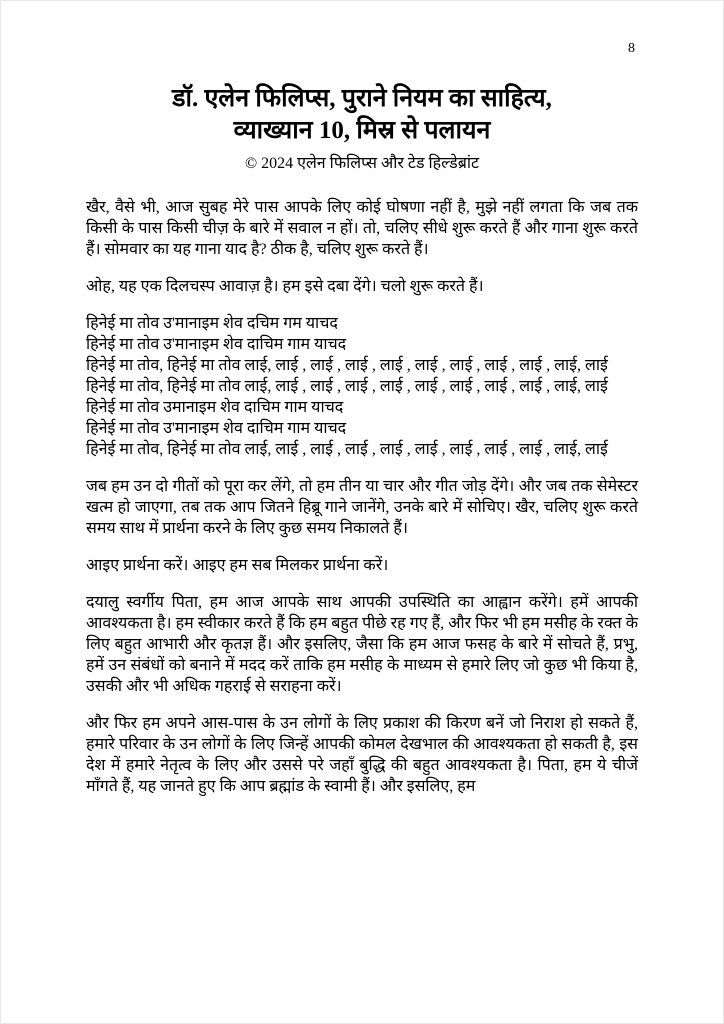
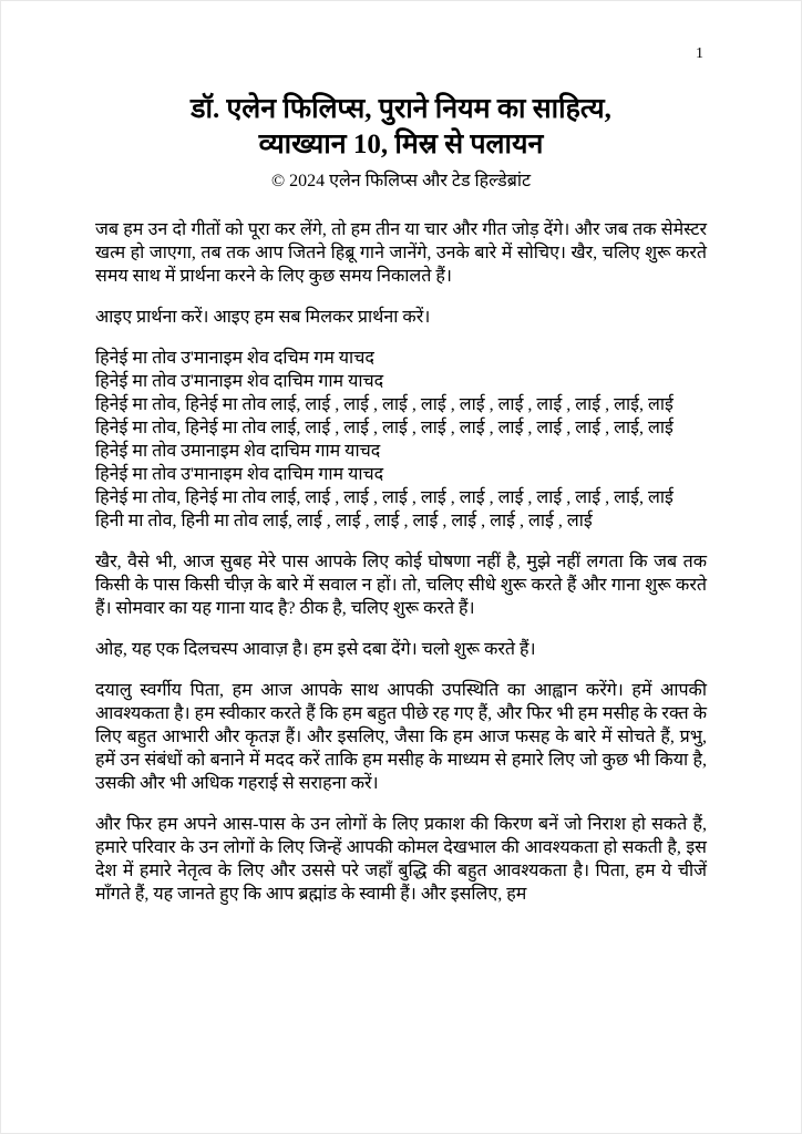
- 8
+ 1
  डॉ. एलेन फिलिप्स, पुराने नियम का साहित्य,
  व्याख्यान 10, मिस्र से पलायन
  © 2024 एलेन फिलिप्स और टेड हिल्डेब्रांट
- खैर, वैसे भी, आज सुबह मेरे पास आपके लिए कोई घोषणा नहीं है, मुझे नहीं लगता कि जब तक किसी के पास किसी चीज़ के बारे में सवाल न हों। तो, चलिए सीधे शुरू करते हैं और गाना शुरू करते हैं। सोमवार का यह गाना याद है? ठीक है, चलिए शुरू करते हैं।
+ जब हम उन दो गीतों को पूरा कर लेंगे, तो हम तीन या चार और गीत जोड़ देंगे। और जब तक सेमेस्टर खत्म हो जाएगा, तब तक आप जितने हिब्रू गाने जानेंगे, उनके बारे में सोचिए। खैर, चलिए शुरू करते समय साथ में प्रार्थना करने के लिए कुछ समय निकालते हैं।
- ओह, यह एक दिलचस्प आवाज़ है। हम इसे दबा देंगे। चलो शुरू करते हैं।
+ आइए प्रार्थना करें। आइए हम सब मिलकर प्रार्थना करें।
  हिनेई मा तोव उ'मानाइम शेव दचिम गम याचद
  हिनेई मा तोव उ'मानाइम शेव दाचिम गाम याचद
  हिनेई मा तोव, हिनेई मा तोव लाई, लाई , लाई , लाई , लाई , लाई , लाई , लाई , लाई , लाई, लाई
  हिनेई मा तोव, हिनेई मा तोव लाई, लाई , लाई , लाई , लाई , लाई , लाई , लाई , लाई , लाई, लाई
  हिनेई मा तोव उमानाइम शेव दाचिम गाम याचद
  हिनेई मा तोव उ'मानाइम शेव दाचिम गाम याचद
  हिनेई मा तोव, हिनेई मा तोव लाई, लाई , लाई , लाई , लाई , लाई , लाई , लाई , लाई , लाई, लाई
+ हिनी मा तोव, हिनी मा तोव लाई, लाई , लाई , लाई , लाई , लाई , लाई , लाई , लाई
- जब हम उन दो गीतों को पूरा कर लेंगे, तो हम तीन या चार और गीत जोड़ देंगे। और जब तक सेमेस्टर खत्म हो जाएगा, तब तक आप जितने हिब्रू गाने जानेंगे, उनके बारे में सोचिए। खैर, चलिए शुरू करते समय साथ में प्रार्थना करने के लिए कुछ समय निकालते हैं।
+ खैर, वैसे भी, आज सुबह मेरे पास आपके लिए कोई घोषणा नहीं है, मुझे नहीं लगता कि जब तक किसी के पास किसी चीज़ के बारे में सवाल न हों। तो, चलिए सीधे शुरू करते हैं और गाना शुरू करते हैं। सोमवार का यह गाना याद है? ठीक है, चलिए शुरू करते हैं।
- आइए प्रार्थना करें। आइए हम सब मिलकर प्रार्थना करें।
+ ओह, यह एक दिलचस्प आवाज़ है। हम इसे दबा देंगे। चलो शुरू करते हैं।
  दयालु स्वर्गीय पिता, हम आज आपके साथ आपकी उपस्थिति का आह्वान करेंगे। हमें आपकी आवश्यकता है। हम स्वीकार करते हैं कि हम बहुत पीछे रह गए हैं, और फिर भी हम मसीह के रक्त के लिए बहुत आभारी और कृतज्ञ हैं। और इसलिए, जैसा कि हम आज फसह के बारे में सोचते हैं, प्रभु, हमें उन संबंधों को बनाने में मदद करें ताकि हम मसीह के माध्यम से हमारे लिए जो कुछ भी किया है, उसकी और भी अधिक गहराई से सराहना करें।
  और फिर हम अपने आस-पास के उन लोगों के लिए प्रकाश की किरण बनें जो निराश हो सकते हैं, हमारे परिवार के उन लोगों के लिए जिन्हें आपकी कोमल देखभाल की आवश्यकता हो सकती है, इस देश में हमारे नेतृत्व के लिए और उससे परे जहाँ बुद्धि की बहुत आवश्यकता है। पिता, हम ये चीजें माँगते हैं, यह जानते हुए कि आप ब्रह्मांड के स्वामी हैं। और इसलिए, हम
